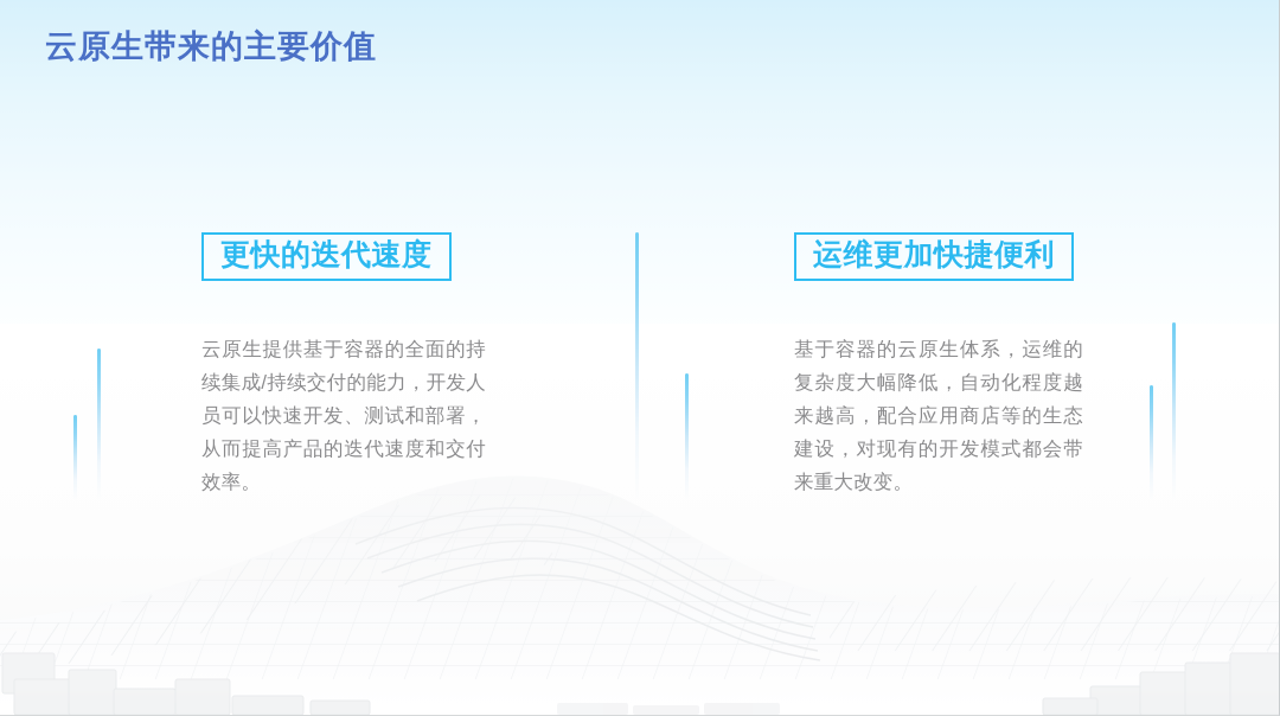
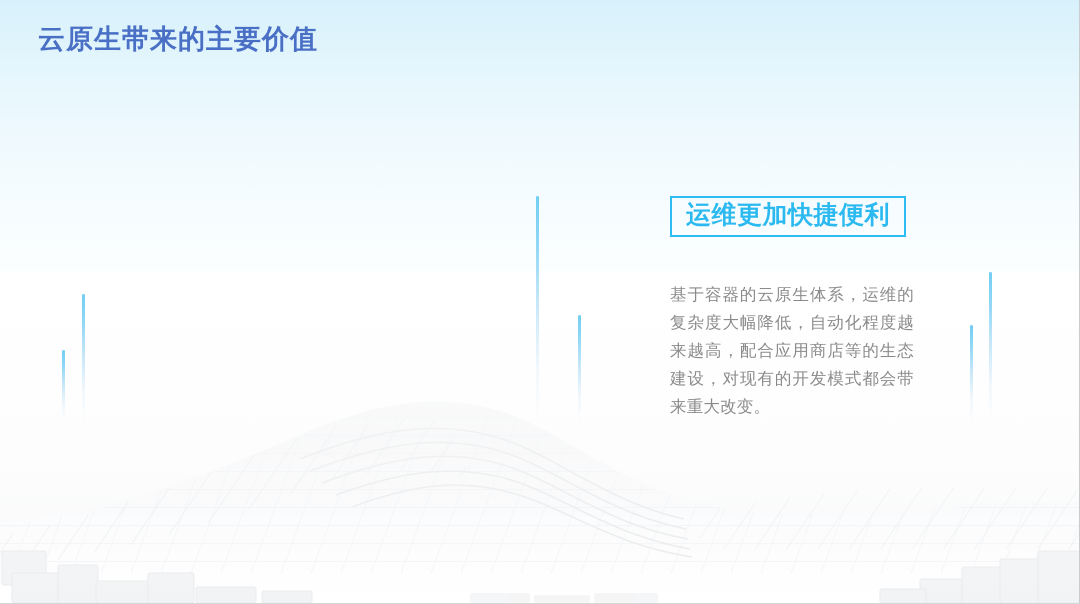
  云原生带来的主要价值
- 更快的迭代速度
- 云原生提供基于容器的全面的持续集成/持续交付的能力，开发人员可以快速开发、测试和部署，从而提高产品的迭代速度和交付效率。
  运维更加快捷便利
  基于容器的云原生体系，运维的复杂度大幅降低，自动化程度越来越高，配合应用商店等的生态建设，对现有的开发模式都会带来重大改变。
